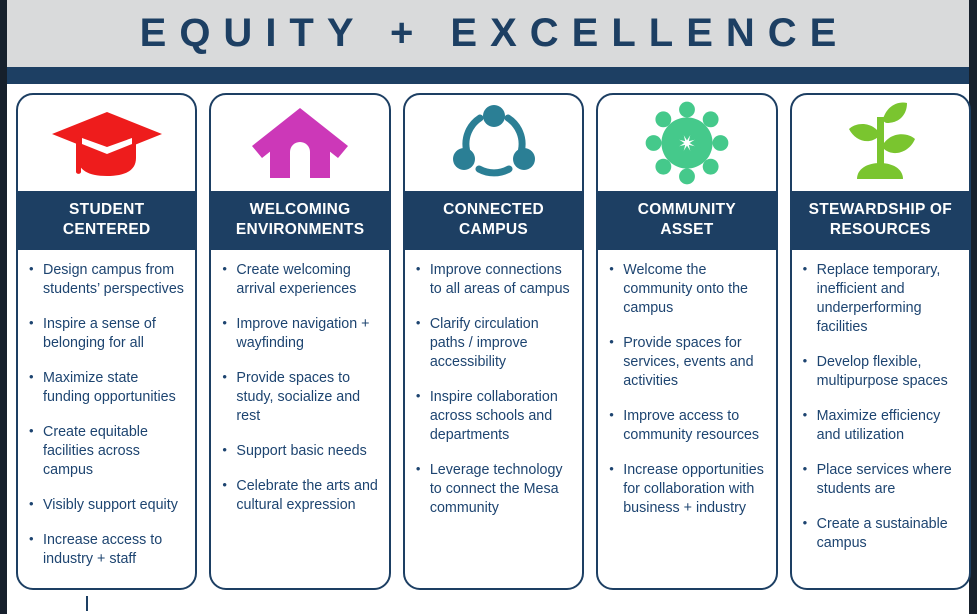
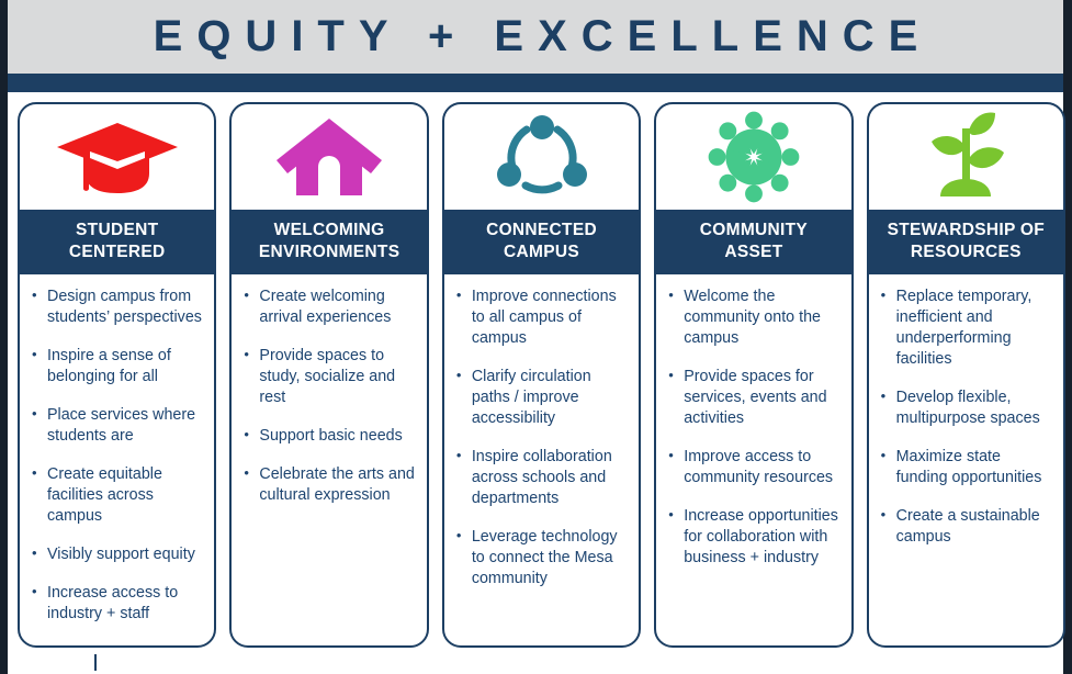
  EQUITY + EXCELLENCE
  STUDENT
  CENTERED
  Design campus from students’ perspectives
  Inspire a sense of belonging for all
- Maximize state funding opportunities
+ Place services where students are
  Create equitable facilities across campus
  Visibly support equity
  Increase access to industry + staff
  WELCOMING
  ENVIRONMENTS
  Create welcoming arrival experiences
- Improve navigation + wayfinding
  Provide spaces to study, socialize and rest
  Support basic needs
  Celebrate the arts and cultural expression
  CONNECTED
  CAMPUS
- Improve connections to all areas of campus
+ Improve connections to all campus of campus
  Clarify circulation paths / improve accessibility
  Inspire collaboration across schools and departments
  Leverage technology to connect the Mesa community
  COMMUNITY
  ASSET
  Welcome the community onto the campus
  Provide spaces for services, events and activities
  Improve access to community resources
  Increase opportunities for collaboration with business + industry
  STEWARDSHIP OF
  RESOURCES
  Replace temporary, inefficient and underperforming facilities
  Develop flexible, multipurpose spaces
- Maximize efficiency and utilization
- Place services where students are
+ Maximize state funding opportunities
  Create a sustainable campus
